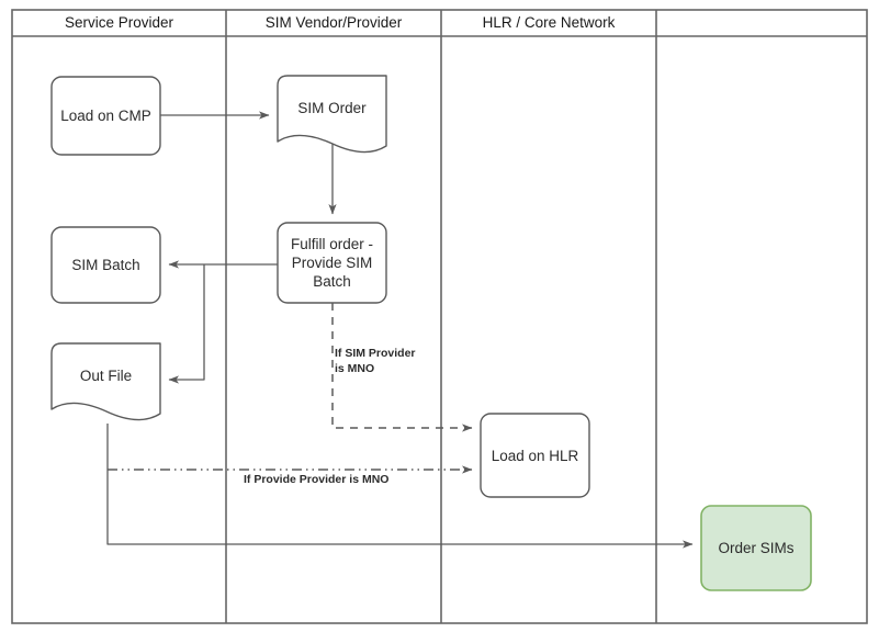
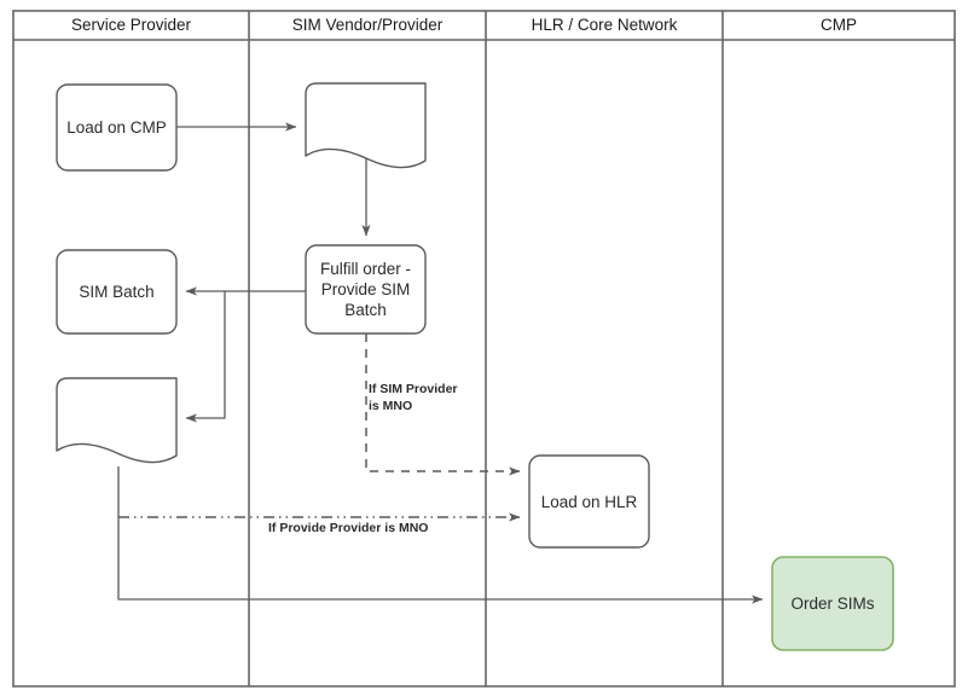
  Service Provider
  SIM Vendor/Provider
  HLR / Core Network
+ CMP
  Load on CMP
- SIM Order
  SIM Batch
  Fulfill order - Provide SIM Batch
- Out File
  Load on HLR
  Order SIMs
  If SIM Provider
  is MNO
  If Provide Provider is MNO
